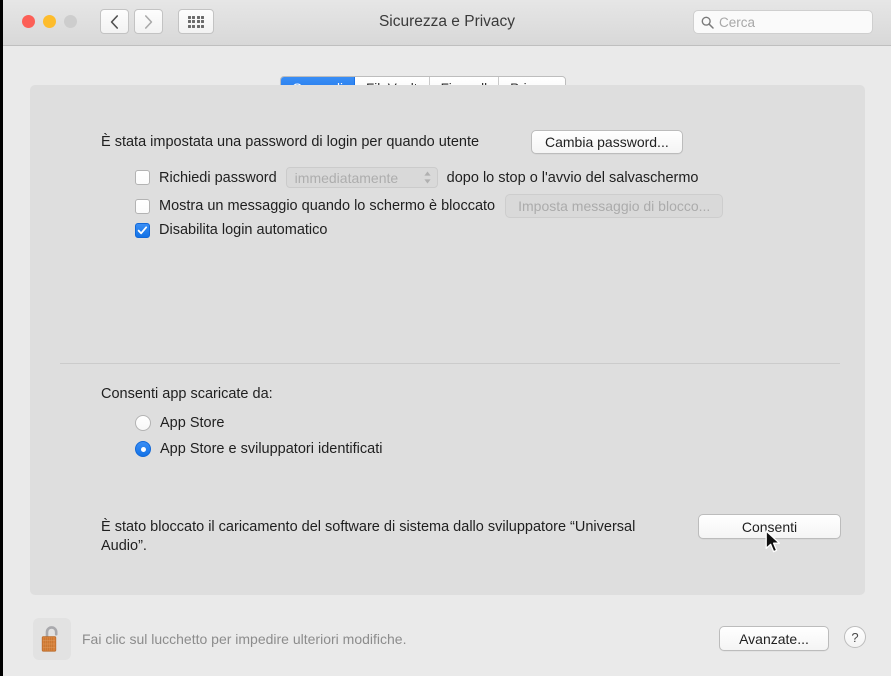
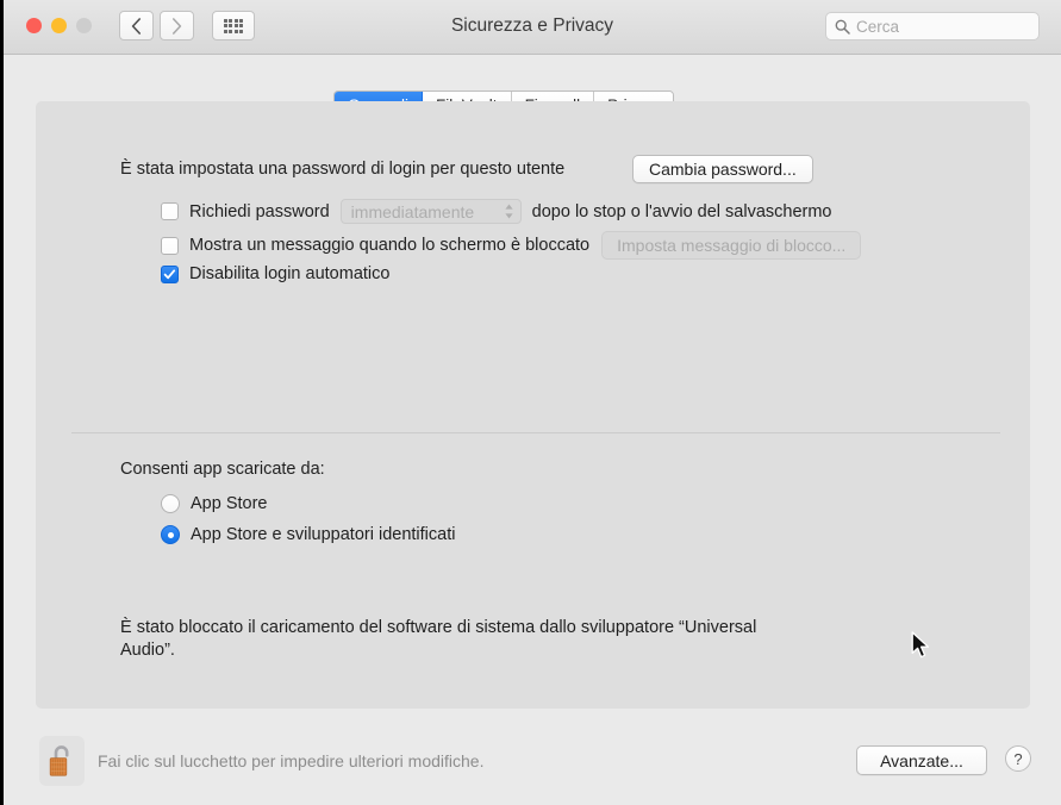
  Sicurezza e Privacy
  Cerca
- È stata impostata una password di login per quando utente
+ È stata impostata una password di login per questo utente
  Cambia password...
  Richiedi password
  immediatamente
  dopo lo stop o l'avvio del salvaschermo
  Mostra un messaggio quando lo schermo è bloccato
  Imposta messaggio di blocco...
  Disabilita login automatico
  Consenti app scaricate da:
  App Store
  App Store e sviluppatori identificati
  È stato bloccato il caricamento del software di sistema dallo sviluppatore “Universal Audio”.
- Consenti
  Fai clic sul lucchetto per impedire ulteriori modifiche.
  Avanzate...
  ?
